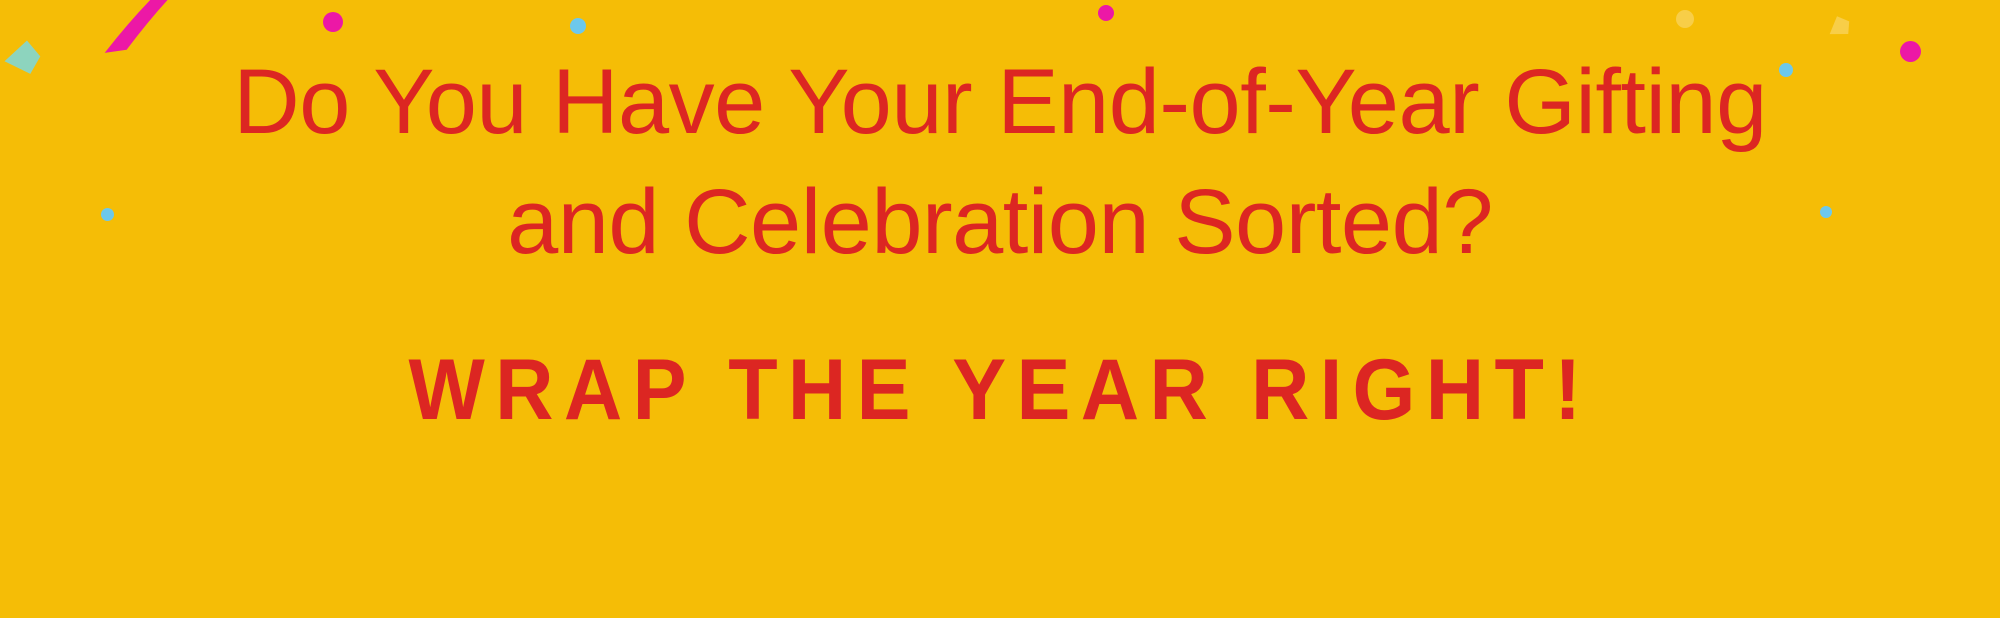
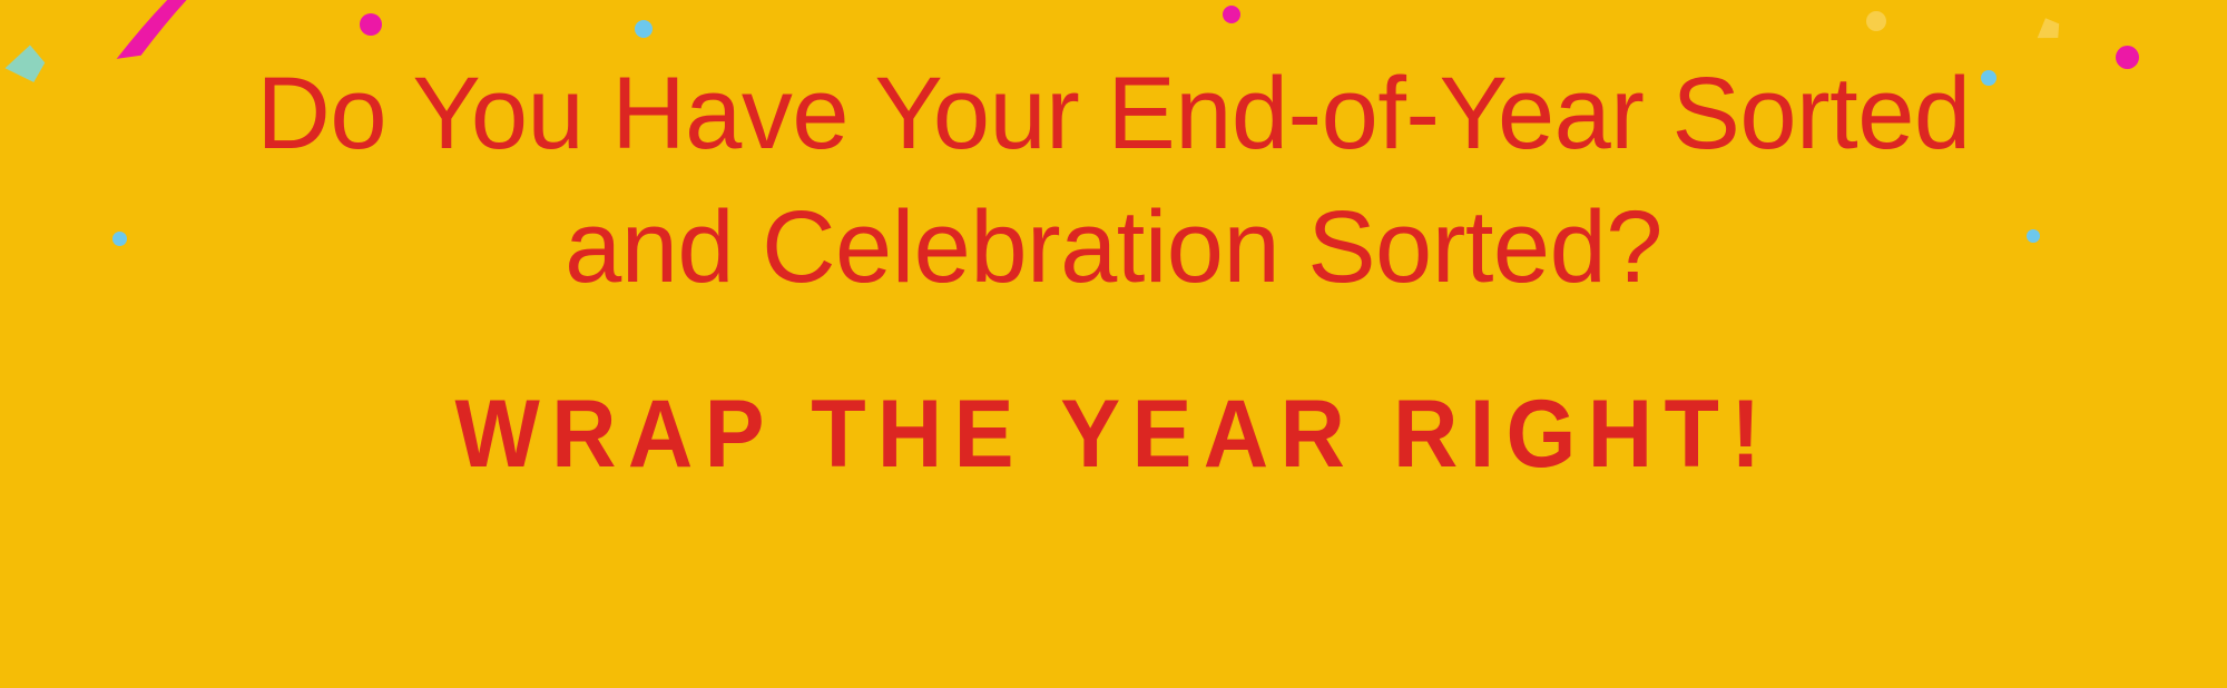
- Do You Have Your End-of-Year Gifting
+ Do You Have Your End-of-Year Sorted
  and Celebration Sorted?
  WRAP THE YEAR RIGHT!
